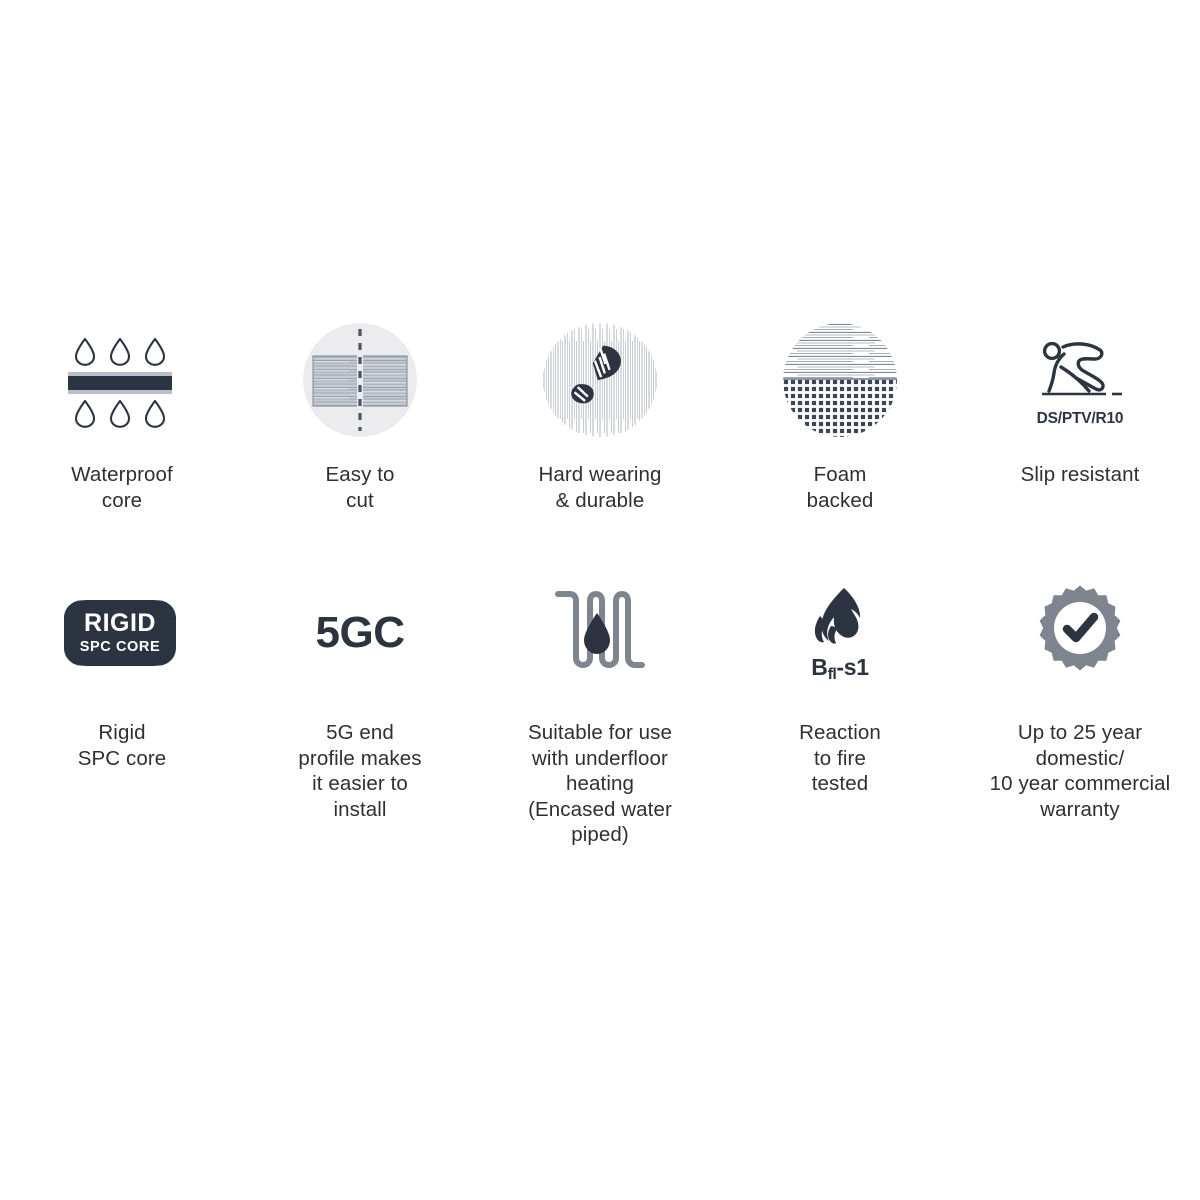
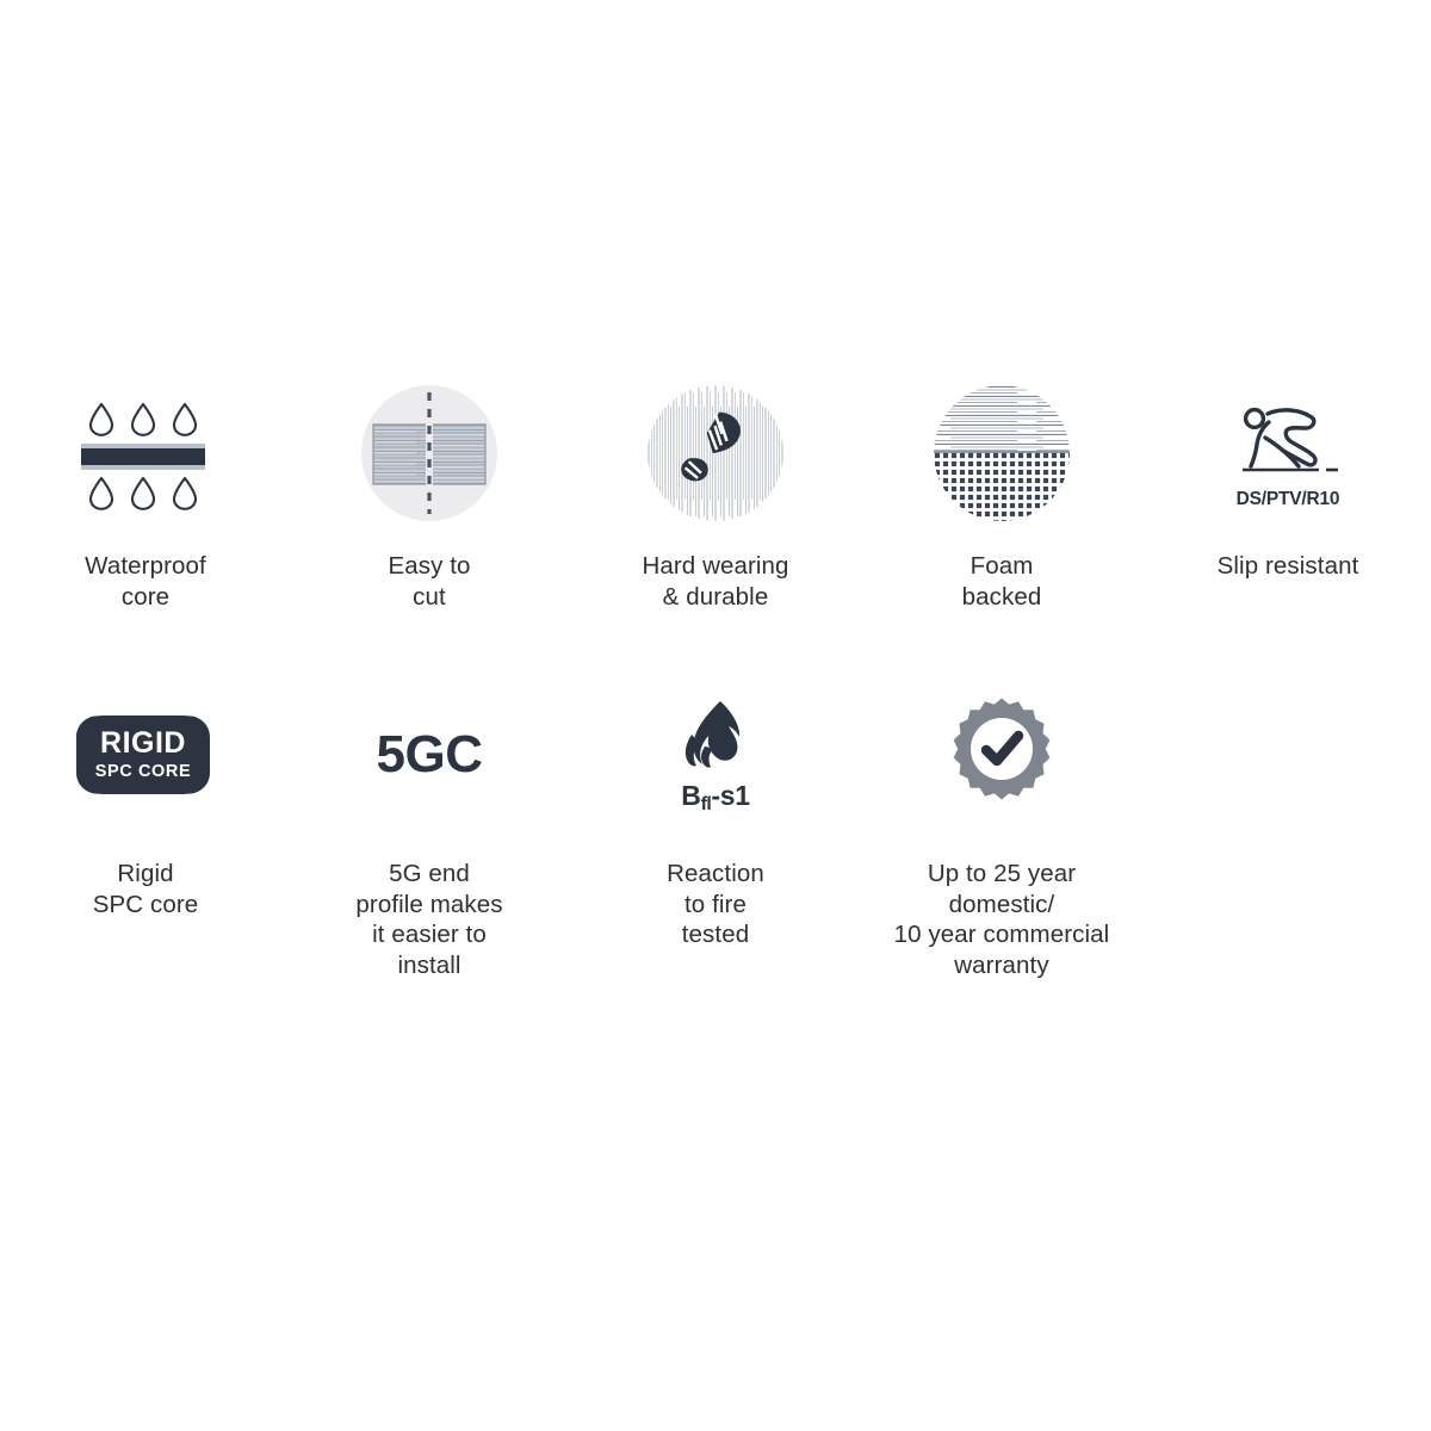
  Waterproof
  core
  Easy to
  cut
  Hard wearing
  & durable
  Foam
  backed
  DS/PTV/R10
  Slip resistant
  RIGID
  SPC CORE
  Rigid
  SPC core
  5GC
  5G end
  profile makes
  it easier to
  install
- Suitable for use
- with underfloor
- heating
- (Encased water
- piped)
  B
  fl
  -s1
  Reaction
  to fire
  tested
  Up to 25 year
  domestic/
  10 year commercial
  warranty
